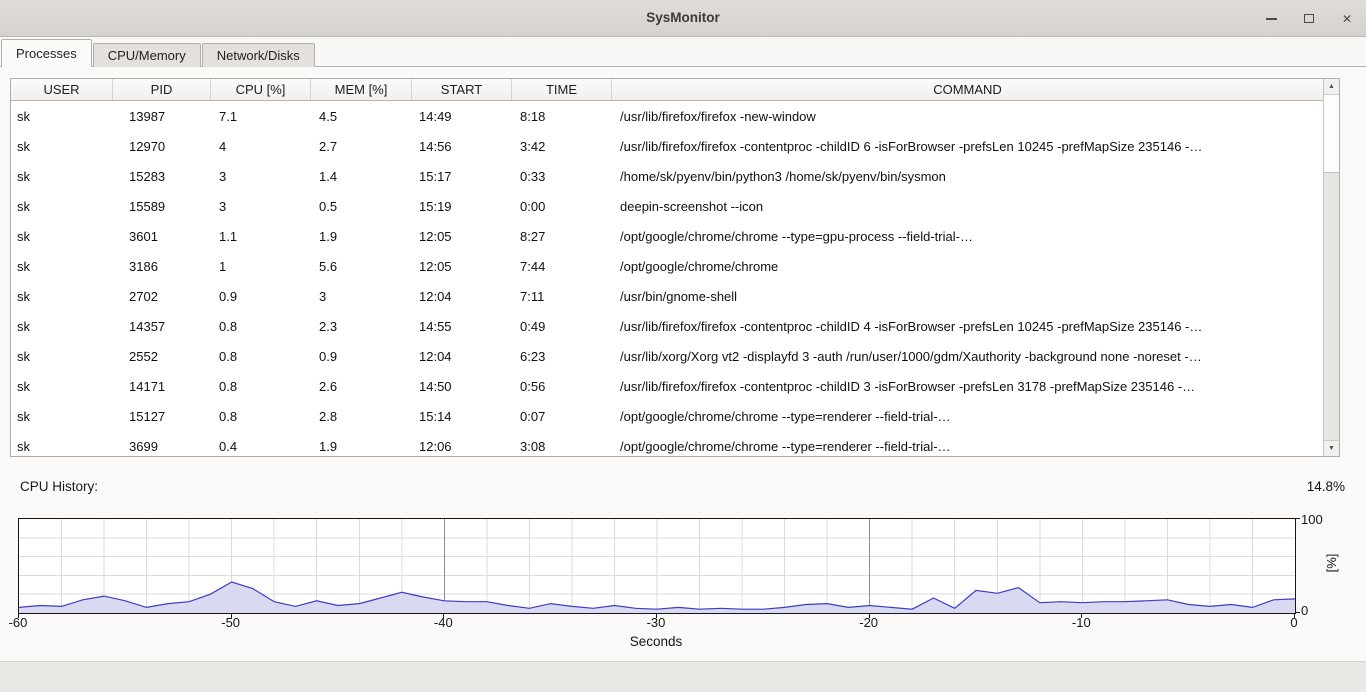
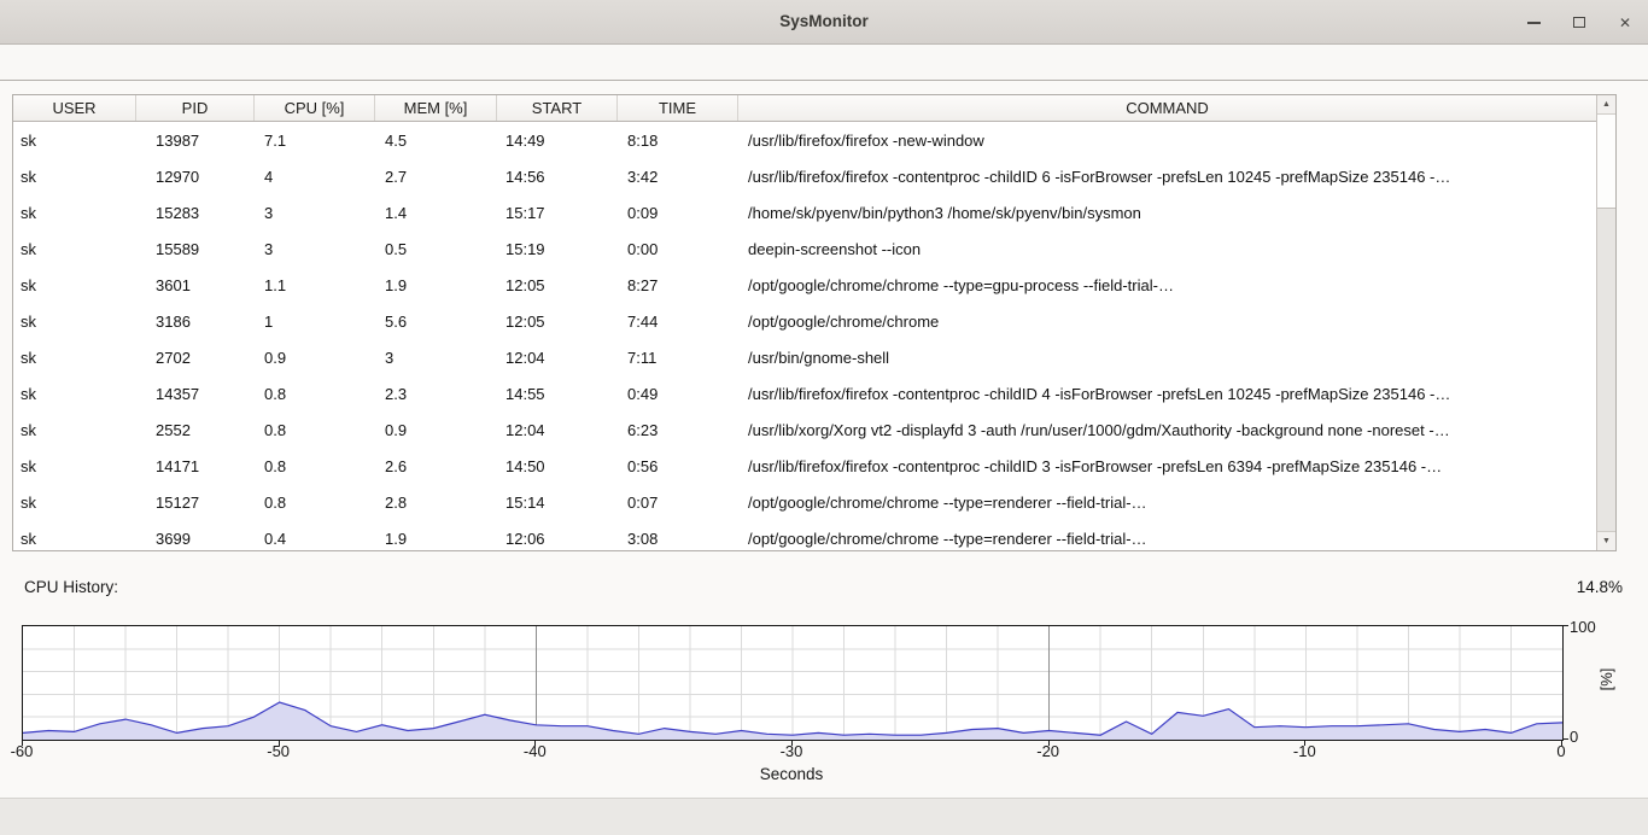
  SysMonitor
  ✕
- Processes
- CPU/Memory
- Network/Disks
  USER
  PID
  CPU [%]
  MEM [%]
  START
  TIME
  COMMAND
  sk
  13987
  7.1
  4.5
  14:49
  8:18
  /usr/lib/firefox/firefox -new-window
  sk
  12970
  4
  2.7
  14:56
  3:42
  /usr/lib/firefox/firefox -contentproc -childID 6 -isForBrowser -prefsLen 10245 -prefMapSize 235146 -…
  sk
  15283
  3
  1.4
  15:17
- 0:33
+ 0:09
  /home/sk/pyenv/bin/python3 /home/sk/pyenv/bin/sysmon
  sk
  15589
  3
  0.5
  15:19
  0:00
  deepin-screenshot --icon
  sk
  3601
  1.1
  1.9
  12:05
  8:27
  /opt/google/chrome/chrome --type=gpu-process --field-trial-…
  sk
  3186
  1
  5.6
  12:05
  7:44
  /opt/google/chrome/chrome
  sk
  2702
  0.9
  3
  12:04
  7:11
  /usr/bin/gnome-shell
  sk
  14357
  0.8
  2.3
  14:55
  0:49
  /usr/lib/firefox/firefox -contentproc -childID 4 -isForBrowser -prefsLen 10245 -prefMapSize 235146 -…
  sk
  2552
  0.8
  0.9
  12:04
  6:23
  /usr/lib/xorg/Xorg vt2 -displayfd 3 -auth /run/user/1000/gdm/Xauthority -background none -noreset -…
  sk
  14171
  0.8
  2.6
  14:50
  0:56
- /usr/lib/firefox/firefox -contentproc -childID 3 -isForBrowser -prefsLen 3178 -prefMapSize 235146 -…
+ /usr/lib/firefox/firefox -contentproc -childID 3 -isForBrowser -prefsLen 6394 -prefMapSize 235146 -…
  sk
  15127
  0.8
  2.8
  15:14
  0:07
  /opt/google/chrome/chrome --type=renderer --field-trial-…
  sk
  3699
  0.4
  1.9
  12:06
  3:08
  /opt/google/chrome/chrome --type=renderer --field-trial-…
  CPU History:
  14.8%
  -60
  -50
  -40
  -30
  -20
  -10
  0
  100
  0
  Seconds
